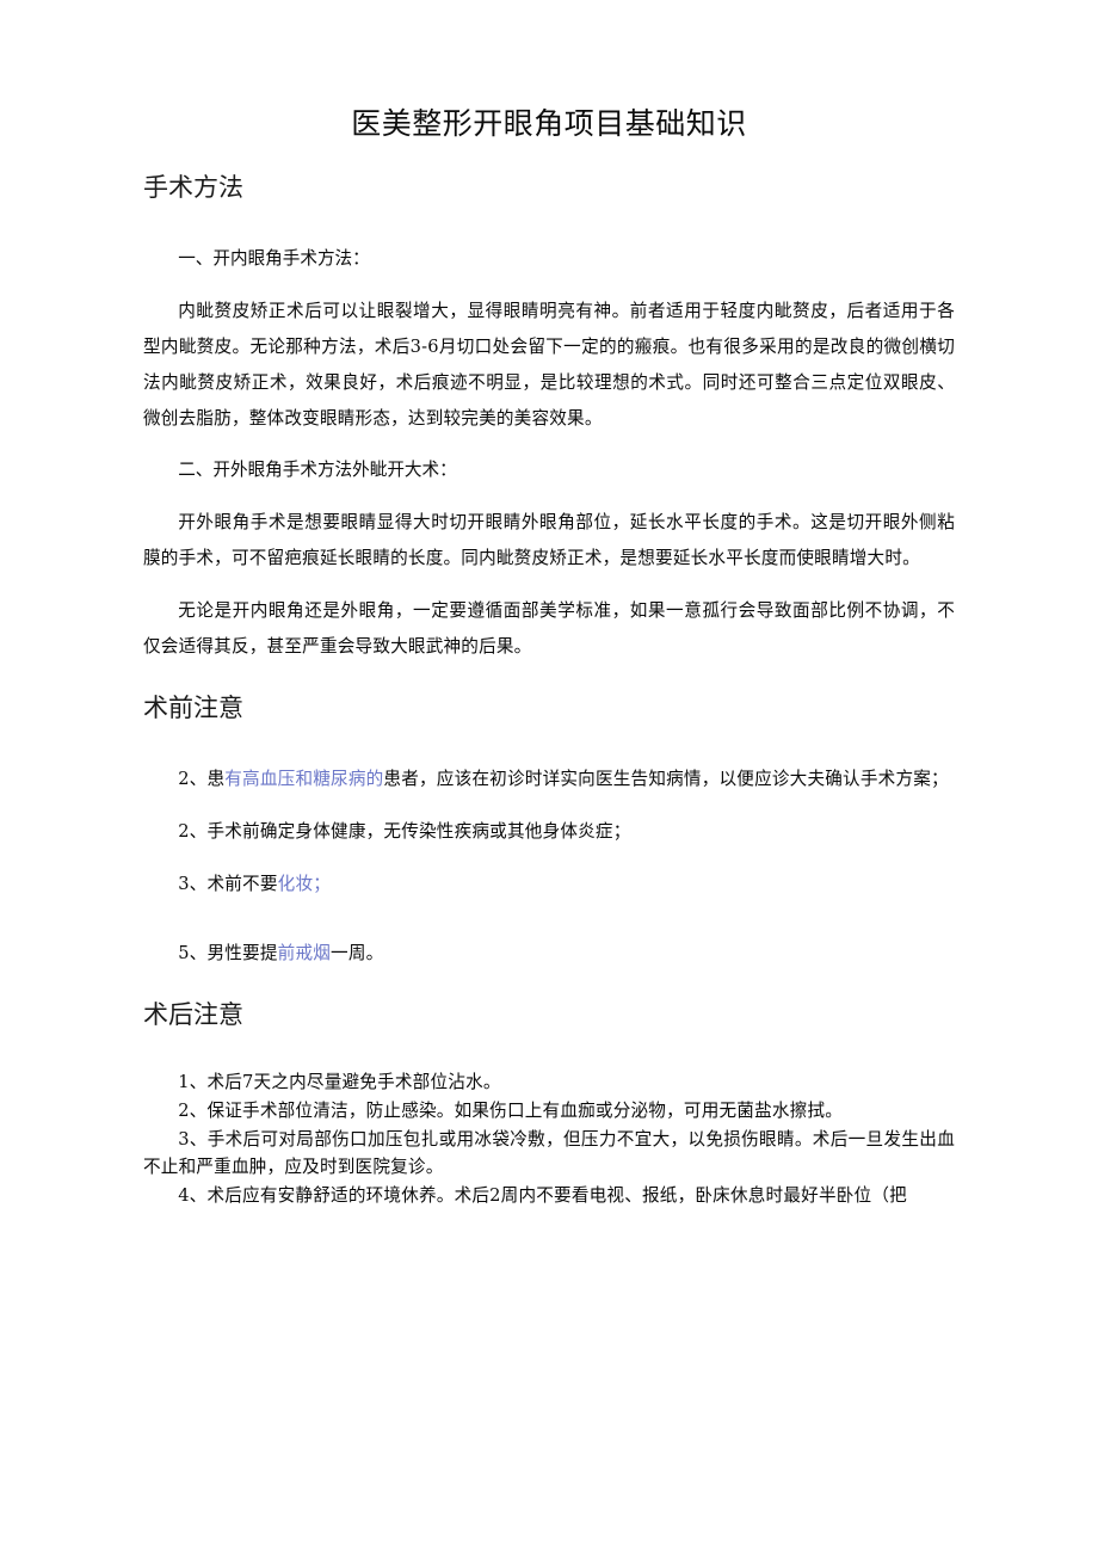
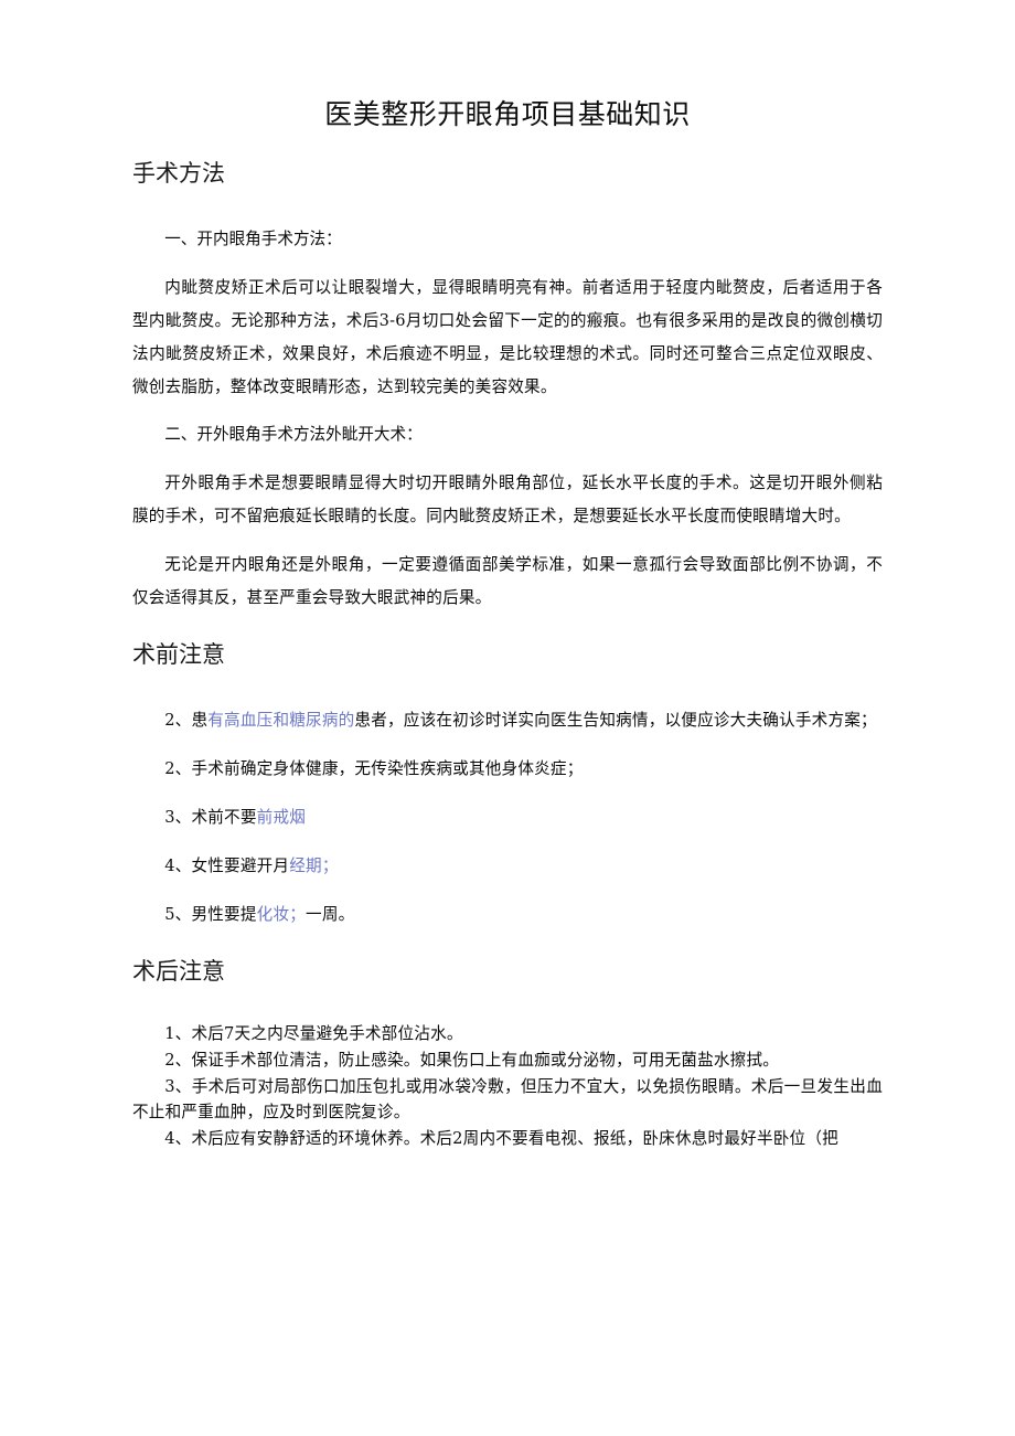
  医美整形开眼角项目基础知识
  手术方法
  一、开内眼角手术方法：
  内眦赘皮矫正术后可以让眼裂增大，显得眼睛明亮有神。前者适用于轻度内眦赘皮，后者适用于各型内眦赘皮。无论那种方法，术后3-6月切口处会留下一定的的瘢痕。也有很多采用的是改良的微创横切法内眦赘皮矫正术，效果良好，术后痕迹不明显，是比较理想的术式。同时还可整合三点定位双眼皮、微创去脂肪，整体改变眼睛形态，达到较完美的美容效果。
  二、开外眼角手术方法外眦开大术：
  开外眼角手术是想要眼睛显得大时切开眼睛外眼角部位，延长水平长度的手术。这是切开眼外侧粘膜的手术，可不留疤痕延长眼睛的长度。同内眦赘皮矫正术，是想要延长水平长度而使眼睛增大时。
  无论是开内眼角还是外眼角，一定要遵循面部美学标准，如果一意孤行会导致面部比例不协调，不仅会适得其反，甚至严重会导致大眼武神的后果。
  术前注意
  2、患有高血压和糖尿病的患者，应该在初诊时详实向医生告知病情，以便应诊大夫确认手术方案；
  2、手术前确定身体健康，无传染性疾病或其他身体炎症；
- 3、术前不要化妆；
+ 3、术前不要前戒烟
+ 4、女性要避开月经期；
- 5、男性要提前戒烟一周。
+ 5、男性要提化妆；一周。
  术后注意
  1、术后7天之内尽量避免手术部位沾水。
  2、保证手术部位清洁，防止感染。如果伤口上有血痂或分泌物，可用无菌盐水擦拭。
  3、手术后可对局部伤口加压包扎或用冰袋冷敷，但压力不宜大，以免损伤眼睛。术后一旦发生出血不止和严重血肿，应及时到医院复诊。
  4、术后应有安静舒适的环境休养。术后2周内不要看电视、报纸，卧床休息时最好半卧位（把
